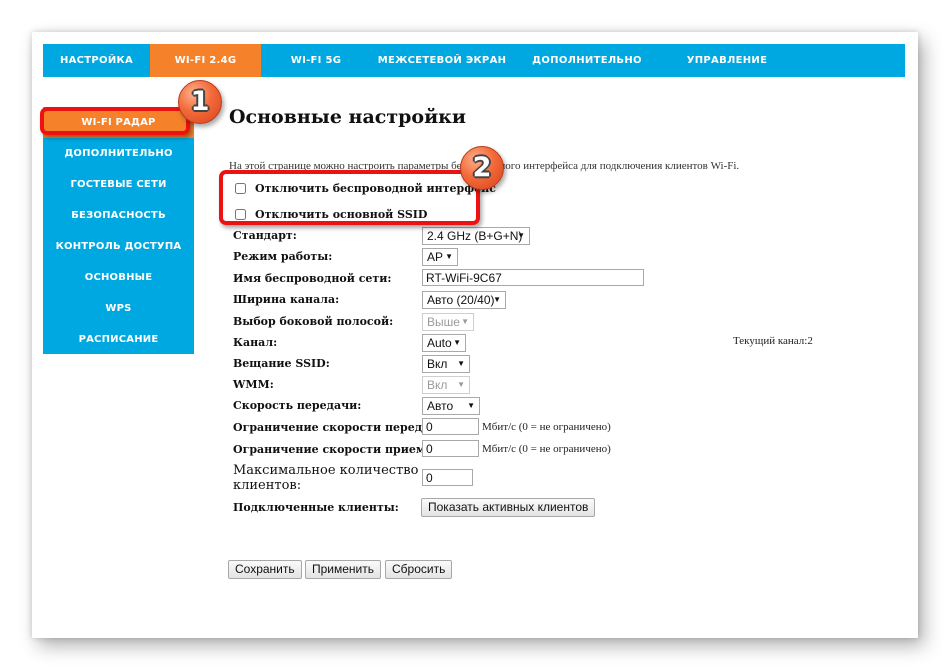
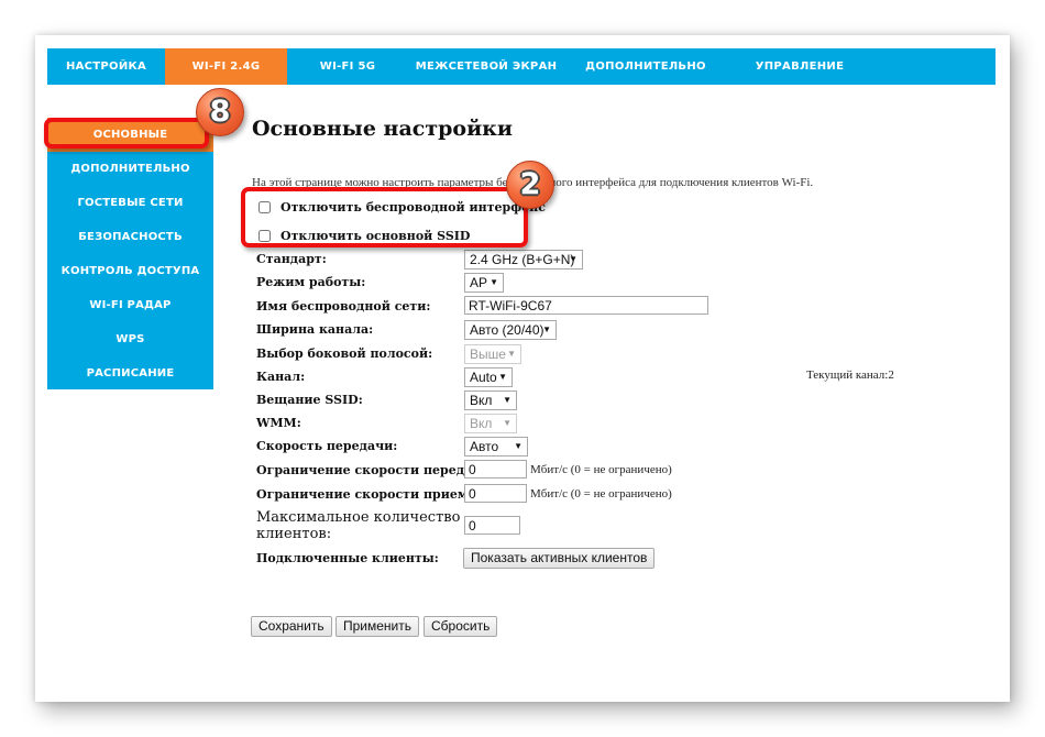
  НАСТРОЙКА
  WI-FI 2.4G
  WI-FI 5G
  МЕЖСЕТЕВОЙ ЭКРАН
  ДОПОЛНИТЕЛЬНО
  УПРАВЛЕНИЕ
- WI-FI РАДАР
+ ОСНОВНЫЕ
  ДОПОЛНИТЕЛЬНО
  ГОСТЕВЫЕ СЕТИ
  БЕЗОПАСНОСТЬ
  КОНТРОЛЬ ДОСТУПА
- ОСНОВНЫЕ
+ WI-FI РАДАР
  WPS
  РАСПИСАНИЕ
  Основные настройки
  На этой странице можно настроить параметры бого интерфейса для подключения клиентов Wi-Fi.
  Отключить беспроводной интерфс
  Отключить основной SSID
  Стандарт:
  2.4 GHz (B+G+N)
  ▼
  Режим работы:
  AP
  ▼
  Имя беспроводной сети:
  RT-WiFi-9C67
  Ширина канала:
  Авто (20/40)
  ▼
  Выбор боковой полосой:
  Выше
  ▼
  Канал:
  Auto
  ▼
  Текущий канал:2
  Вещание SSID:
  Вкл
  ▼
  WMM:
  Вкл
  ▼
  Скорость передачи:
  Авто
  ▼
  Ограничение скорости перед
  0
  Мбит/с (0 = не ограничено)
  Ограничение скорости прием
  0
  Мбит/с (0 = не ограничено)
  Максимальное количество
  клиентов:
  0
  Подключенные клиенты:
  Показать активных клиентов
  Сохранить
  Применить
  Сбросить
- 1
+ 8
  2
